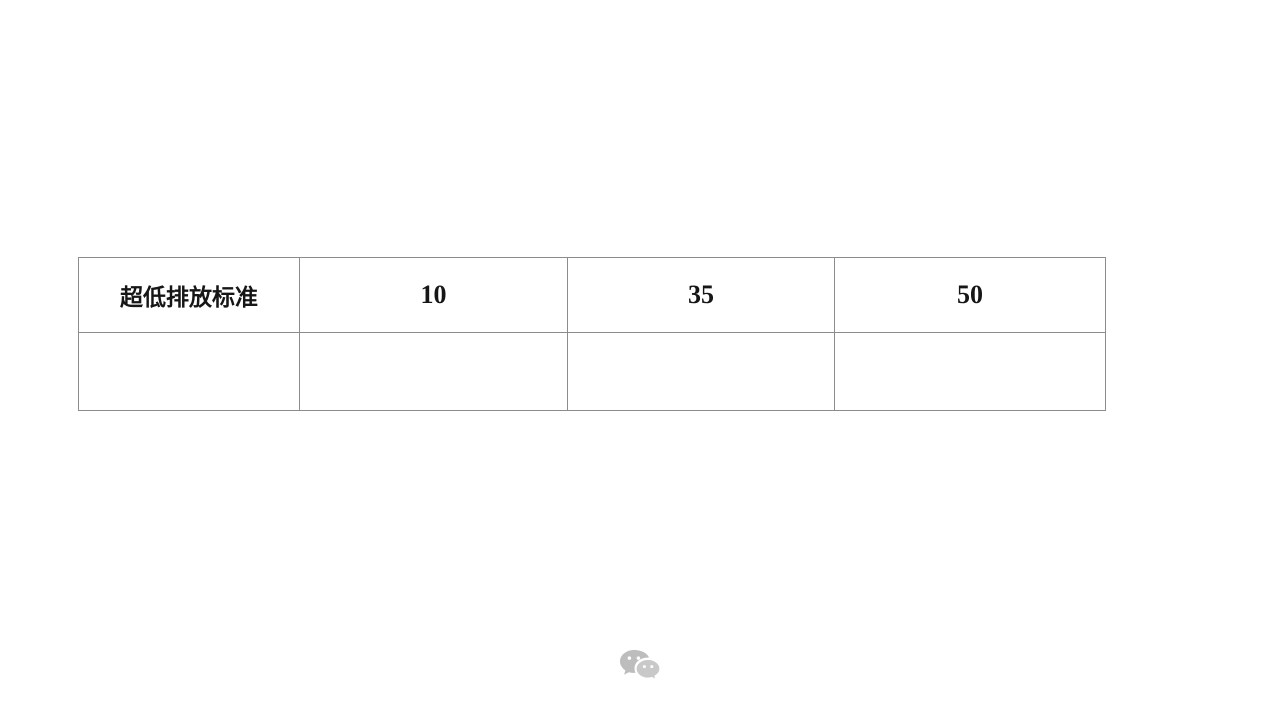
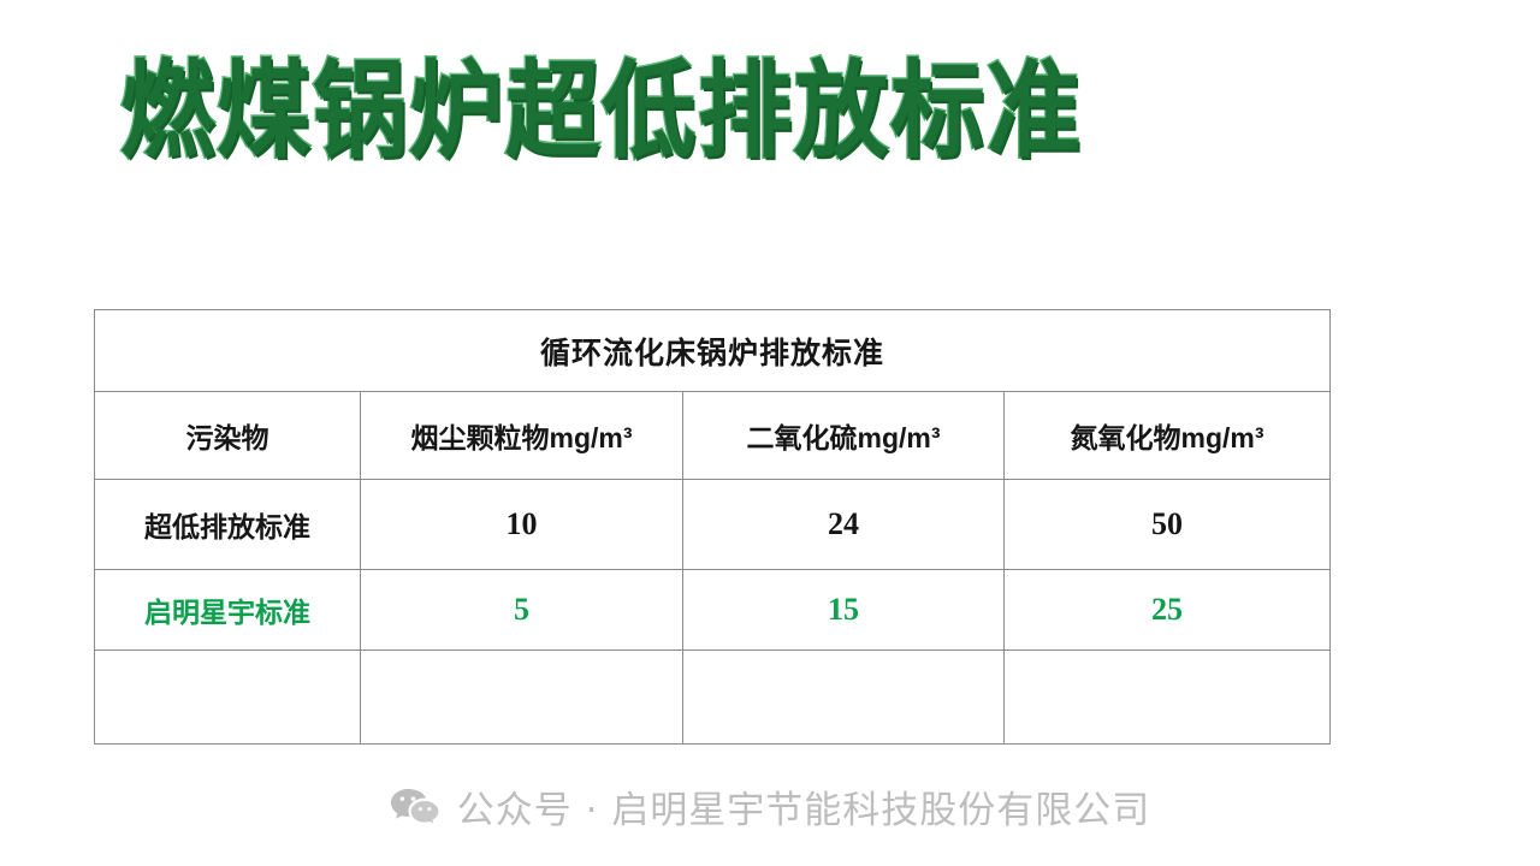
+ 燃煤锅炉超低排放标准
+ 循环流化床锅炉排放标准
+ 污染物	烟尘颗粒物mg/m³	二氧化硫mg/m³	氮氧化物mg/m³
- 超低排放标准	10	35	50
+ 超低排放标准	10	24	50
+ 启明星宇标准	5	15	25
+ 公众号 · 启明星宇节能科技股份有限公司
